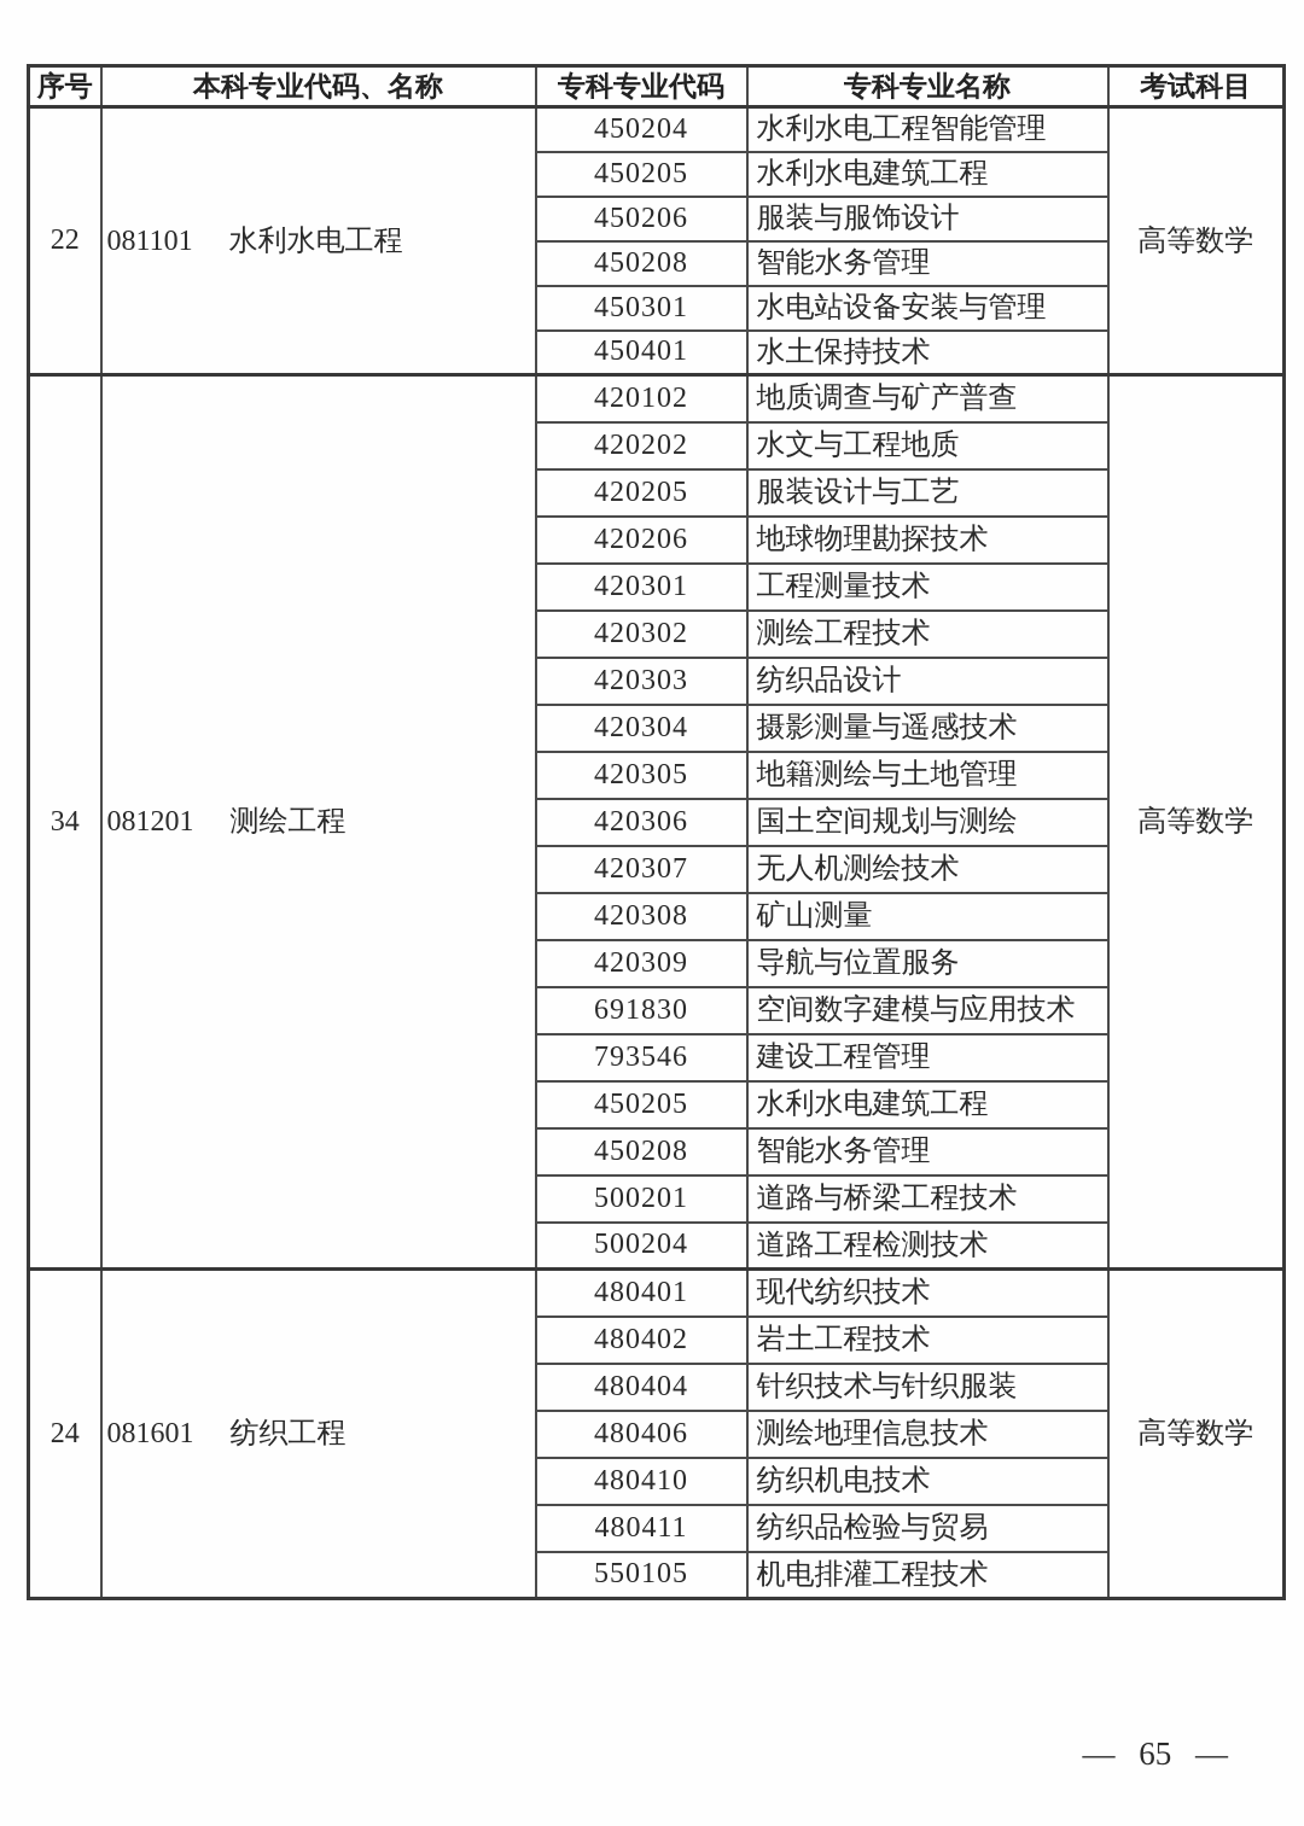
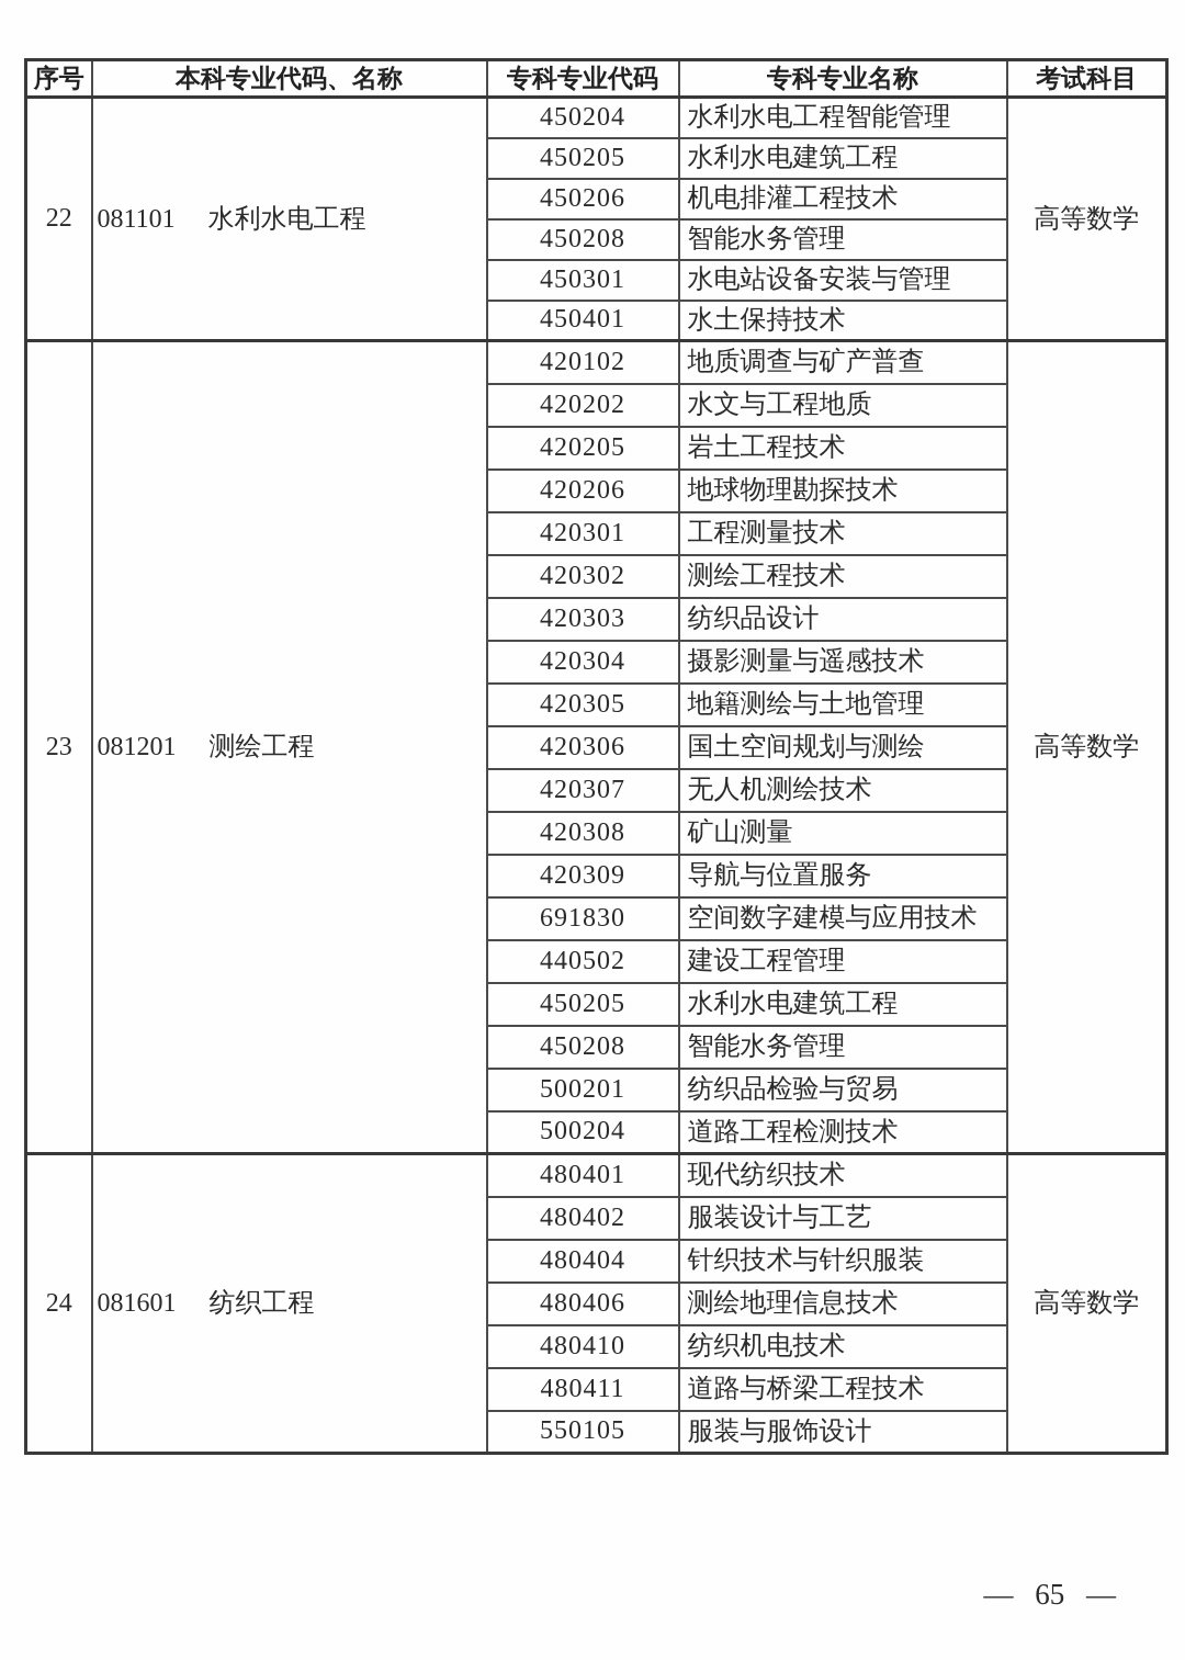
  序号	本科专业代码、名称	专科专业代码	专科专业名称	考试科目
  22	081101 水利水电工程	450204	水利水电工程智能管理	高等数学
  450205	水利水电建筑工程
- 450206	服装与服饰设计
+ 450206	机电排灌工程技术
  450208	智能水务管理
  450301	水电站设备安装与管理
  450401	水土保持技术
- 34	081201 测绘工程	420102	地质调查与矿产普查	高等数学
+ 23	081201 测绘工程	420102	地质调查与矿产普查	高等数学
  420202	水文与工程地质
- 420205	服装设计与工艺
+ 420205	岩土工程技术
  420206	地球物理勘探技术
  420301	工程测量技术
  420302	测绘工程技术
  420303	纺织品设计
  420304	摄影测量与遥感技术
  420305	地籍测绘与土地管理
  420306	国土空间规划与测绘
  420307	无人机测绘技术
  420308	矿山测量
  420309	导航与位置服务
  691830	空间数字建模与应用技术
- 793546	建设工程管理
+ 440502	建设工程管理
  450205	水利水电建筑工程
  450208	智能水务管理
- 500201	道路与桥梁工程技术
+ 500201	纺织品检验与贸易
  500204	道路工程检测技术
  24	081601 纺织工程	480401	现代纺织技术	高等数学
- 480402	岩土工程技术
+ 480402	服装设计与工艺
  480404	针织技术与针织服装
  480406	测绘地理信息技术
  480410	纺织机电技术
- 480411	纺织品检验与贸易
+ 480411	道路与桥梁工程技术
- 550105	机电排灌工程技术
+ 550105	服装与服饰设计
  — 65 —
